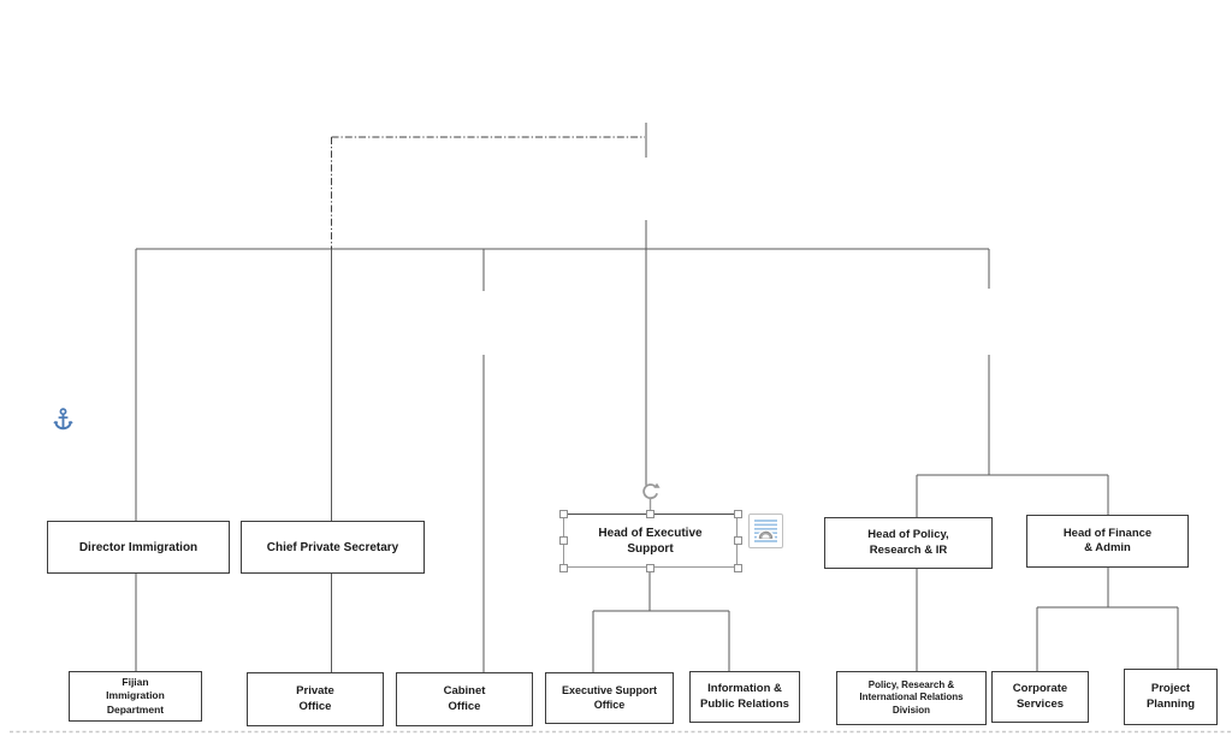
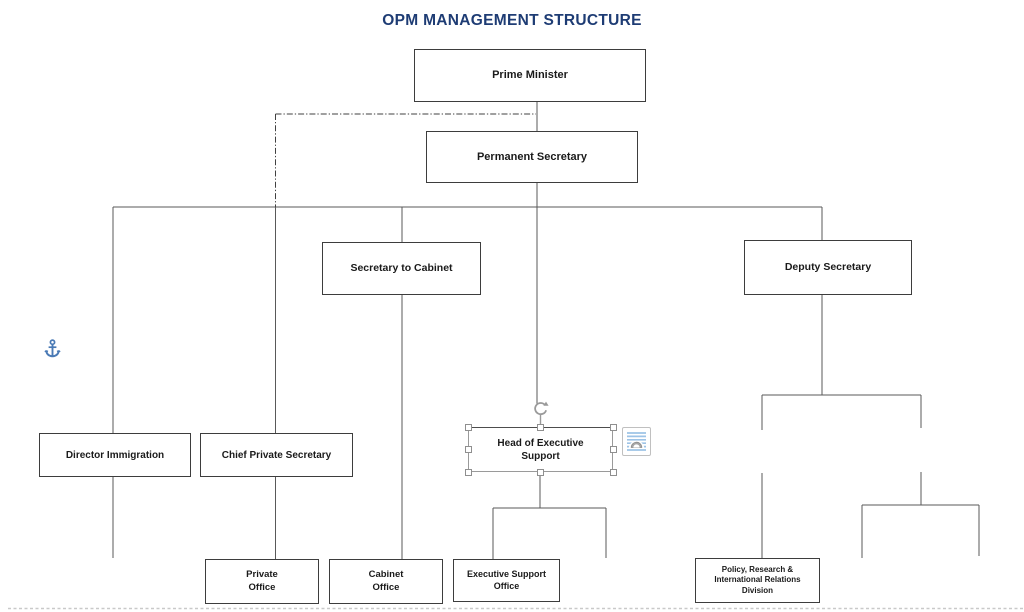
+ OPM MANAGEMENT STRUCTURE
+ Prime Minister
+ Permanent Secretary
+ Secretary to Cabinet
+ Deputy Secretary
  Director Immigration
  Chief Private Secretary
  Head of Executive
  Support
- Head of Policy,
- Research & IR
- Head of Finance
- & Admin
- Fijian
- Immigration
- Department
  Private
  Office
  Cabinet
  Office
  Executive Support
  Office
- Information &
- Public Relations
  Policy, Research &
  International Relations
  Division
- Corporate
- Services
- Project
- Planning
